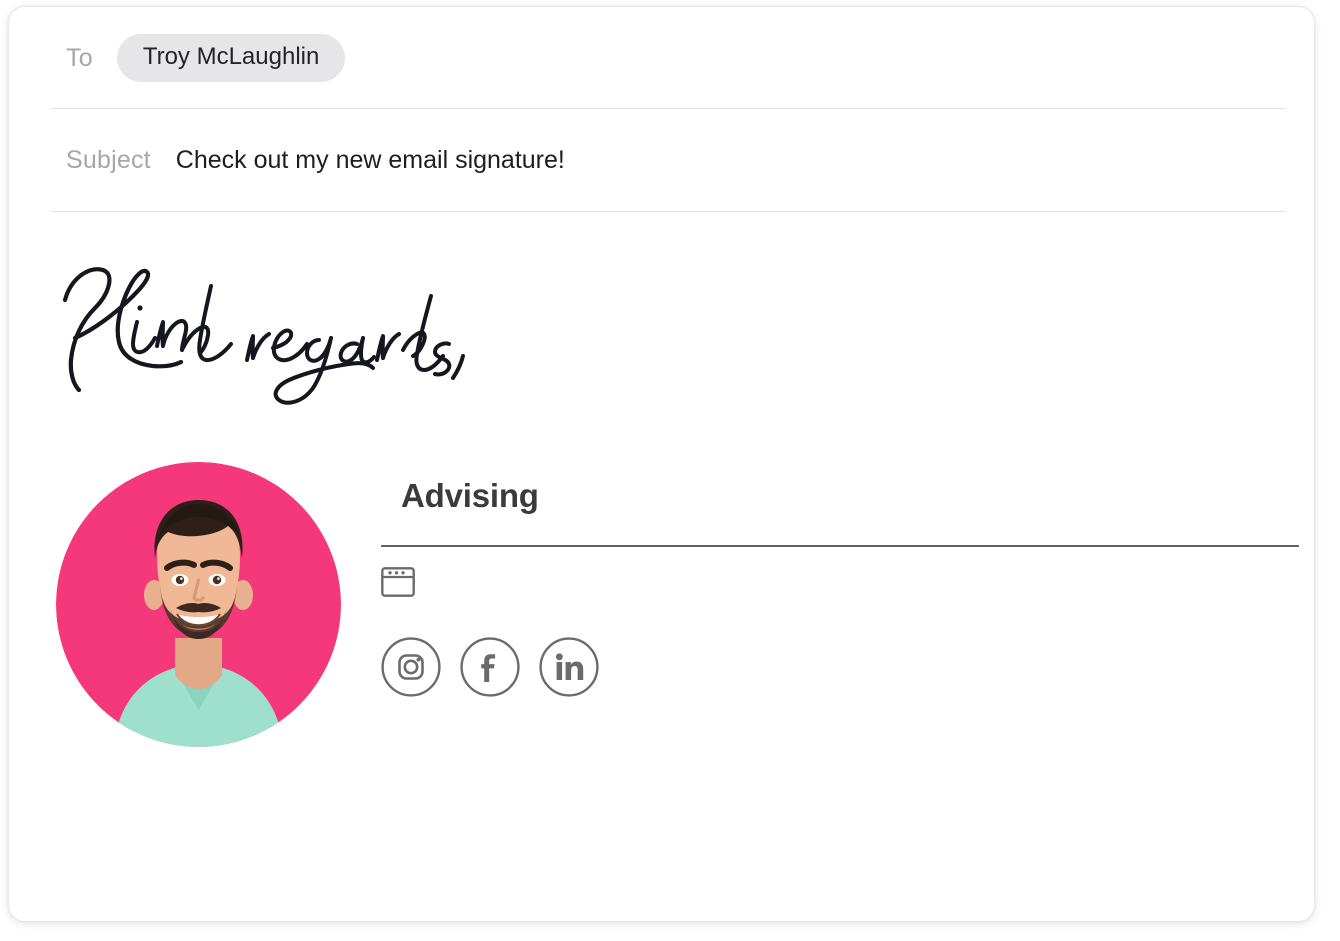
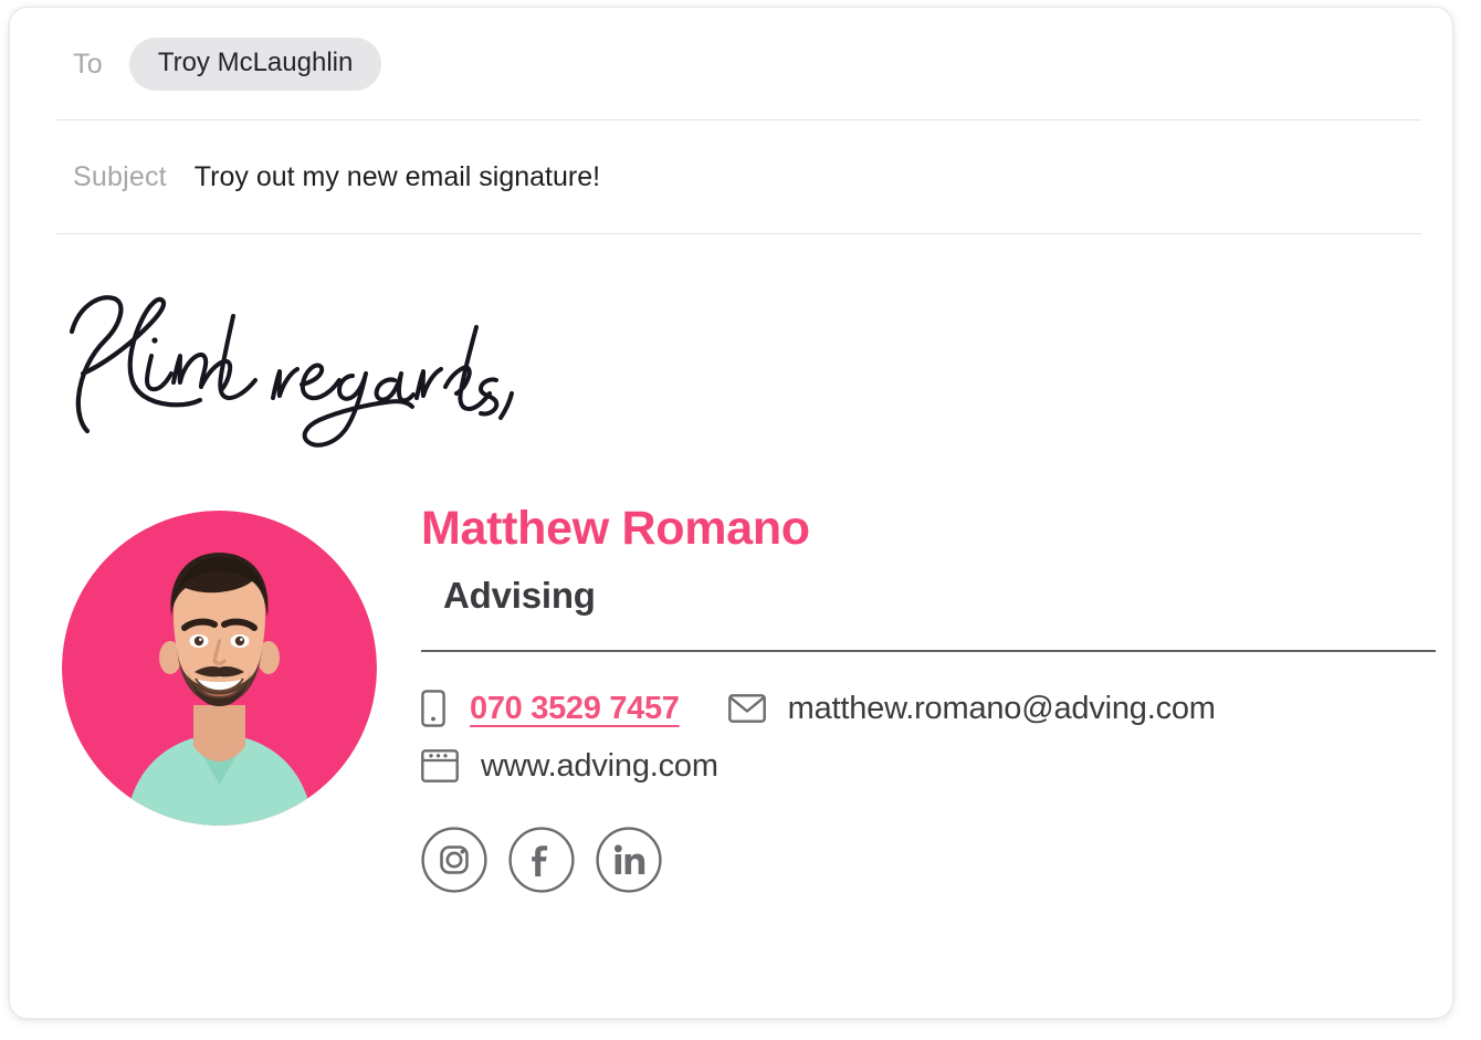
  To
  Troy McLaughlin
  Subject
- Check out my new email signature!
+ Troy out my new email signature!
+ Matthew Romano
  Advising
+ 070 3529 7457
+ matthew.romano@adving.com
+ www.adving.com
